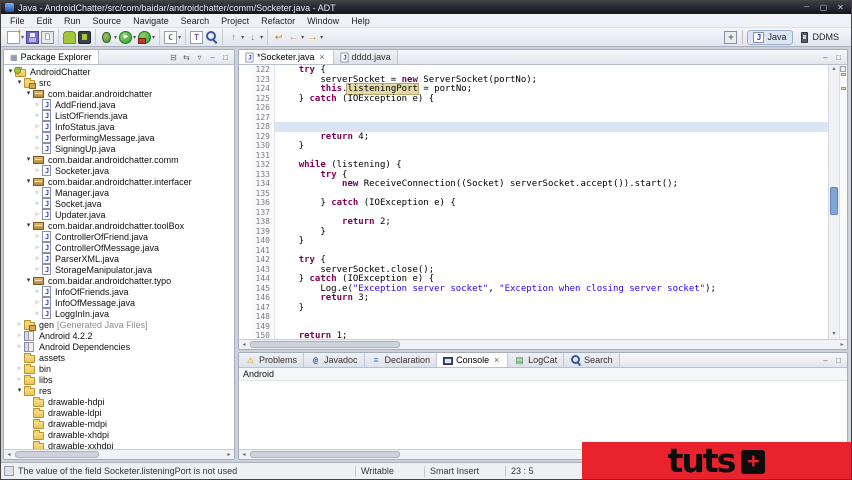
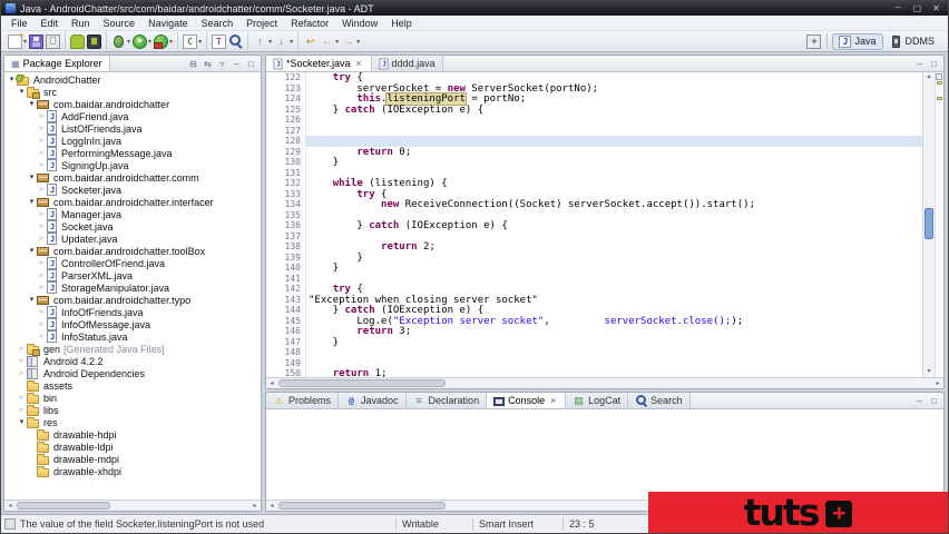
  Java - AndroidChatter/src/com/baidar/androidchatter/comm/Socketer.java - ADT
  File
  Edit
  Run
  Source
  Navigate
  Search
  Project
  Refactor
  Window
  Help
  Java
  DDMS
  Package Explorer
  AndroidChatter
  src
  com.baidar.androidchatter
  AddFriend.java
  ListOfFriends.java
- InfoStatus.java
+ LoggInIn.java
  PerformingMessage.java
  SigningUp.java
  com.baidar.androidchatter.comm
  Socketer.java
  com.baidar.androidchatter.interfacer
  Manager.java
  Socket.java
  Updater.java
  com.baidar.androidchatter.toolBox
  ControllerOfFriend.java
- ControllerOfMessage.java
  ParserXML.java
  StorageManipulator.java
  com.baidar.androidchatter.typo
  InfoOfFriends.java
  InfoOfMessage.java
- LoggInIn.java
+ InfoStatus.java
  gen
  [Generated Java Files]
  Android 4.2.2
  Android Dependencies
  assets
  bin
  libs
  res
  drawable-hdpi
  drawable-ldpi
  drawable-mdpi
  drawable-xhdpi
- drawable-xxhdpi
  *Socketer.java
  ×
  dddd.java
  122
  try {
  123
  serverSocket = new ServerSocket(portNo);
  124
  this.listeningPort = portNo;
  125
  } catch (IOException e) {
  126
  127
  128
  129
- return 4;
+ return 0;
  130
  }
  131
  132
  while (listening) {
  133
  try {
  134
  new ReceiveConnection((Socket) serverSocket.accept()).start();
  135
  136
  } catch (IOException e) {
  137
  138
  return 2;
  139
  }
  140
  }
  141
  142
  try {
  143
- serverSocket.close();
+ "Exception when closing server socket"
  144
  } catch (IOException e) {
  145
- Log.e("Exception server socket", "Exception when closing server socket");
+ Log.e("Exception server socket", serverSocket.close(););
  146
  return 3;
  147
  }
  148
  149
  150
  return 1;
  Problems
  Javadoc
  Declaration
  Console
  ×
  LogCat
  Search
- Android
  The value of the field Socketer.listeningPort is not used
  Writable
  Smart Insert
  23 : 5
  tuts
  +
